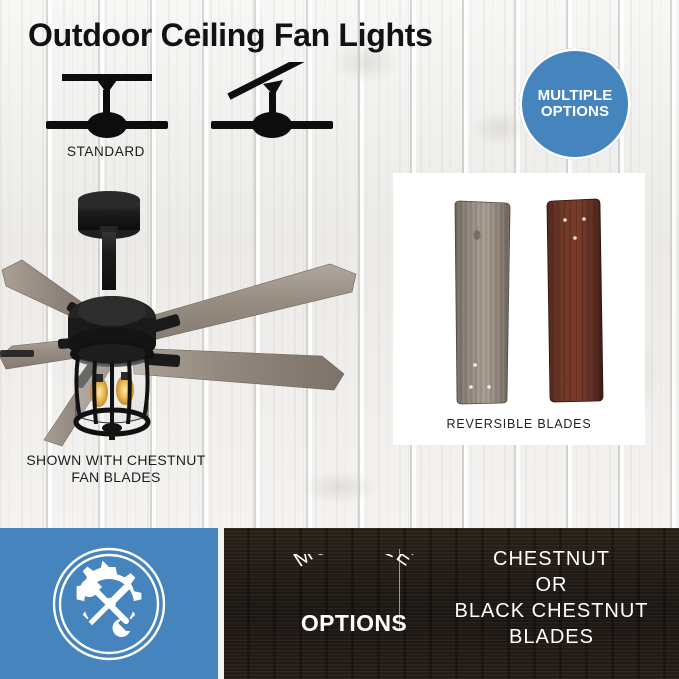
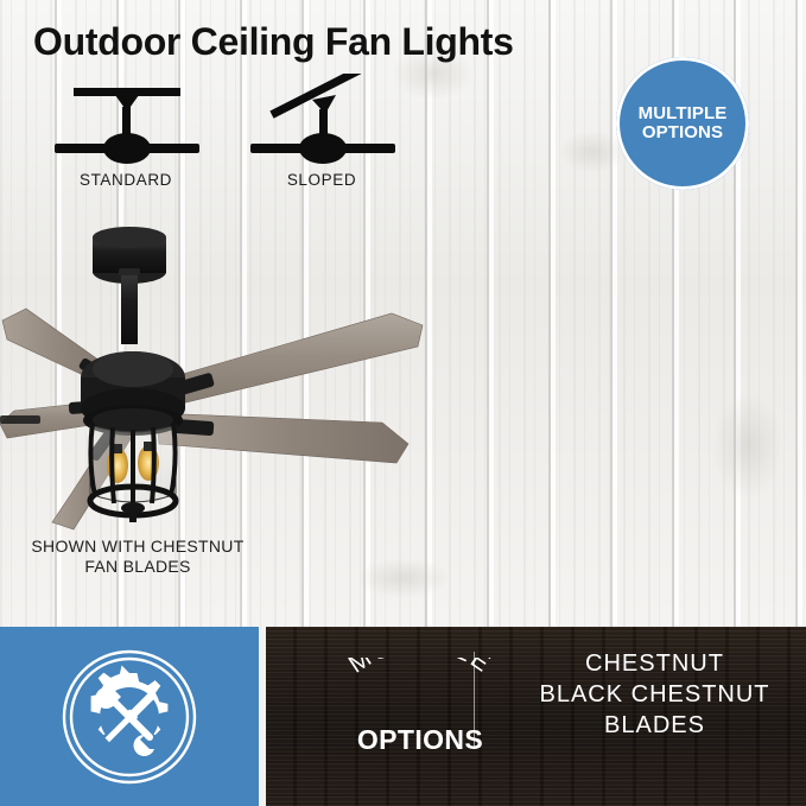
  Outdoor Ceiling Fan Lights
  STANDARD
+ SLOPED
  MULTIPLE
  OPTIONS
  SHOWN WITH CHESTNUT
  FAN BLADES
- REVERSIBLE BLADES
  OPTIONS
  CHESTNUT
- OR
  BLACK CHESTNUT
  BLADES
